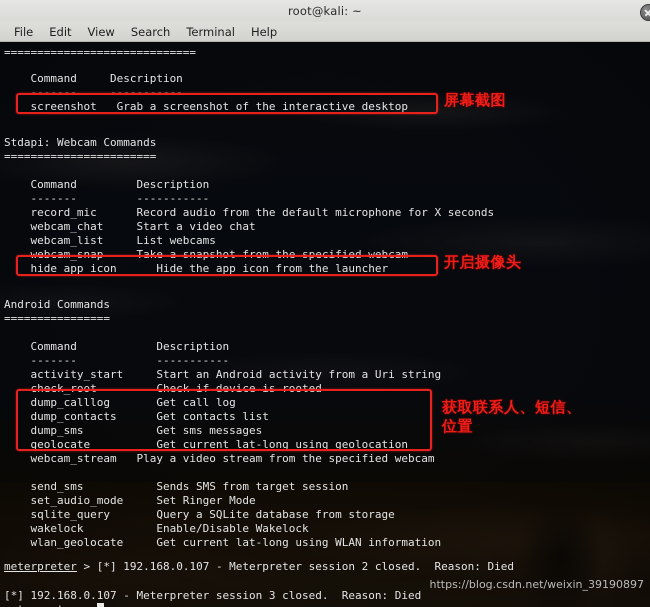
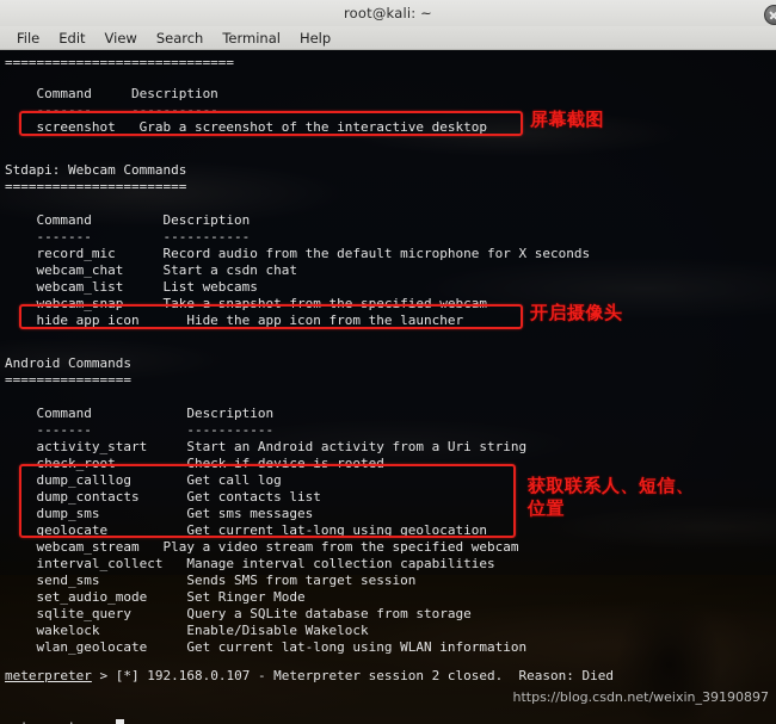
  root@kali: ~
  File
  Edit
  View
  Search
  Terminal
  Help
  =============================
  Command Description
  ------- -----------
  screenshot Grab a screenshot of the interactive desktop
  Stdapi: Webcam Commands
  =======================
  Command Description
  ------- -----------
  record_mic Record audio from the default microphone for X seconds
- webcam_chat Start a video chat
+ webcam_chat Start a csdn chat
  webcam_list List webcams
  webcam_snap Take a snapshot from the specified webcam
  hide_app_icon Hide the app icon from the launcher
  Android Commands
  ================
  Command Description
  ------- -----------
  activity_start Start an Android activity from a Uri string
  check_root Check if device is rooted
  dump_calllog Get call log
  dump_contacts Get contacts list
  dump_sms Get sms messages
  geolocate Get current lat-long using geolocation
  webcam_stream Play a video stream from the specified webcam
+ interval_collect Manage interval collection capabilities
  send_sms Sends SMS from target session
  set_audio_mode Set Ringer Mode
  sqlite_query Query a SQLite database from storage
  wakelock Enable/Disable Wakelock
  wlan_geolocate Get current lat-long using WLAN information
  meterpreter > [*] 192.168.0.107 - Meterpreter session 2 closed. Reason: Died
- [*] 192.168.0.107 - Meterpreter session 3 closed. Reason: Died
  屏幕截图
  开启摄像头
  获取联系人、短信、
  位置
  https://blog.csdn.net/weixin_39190897
